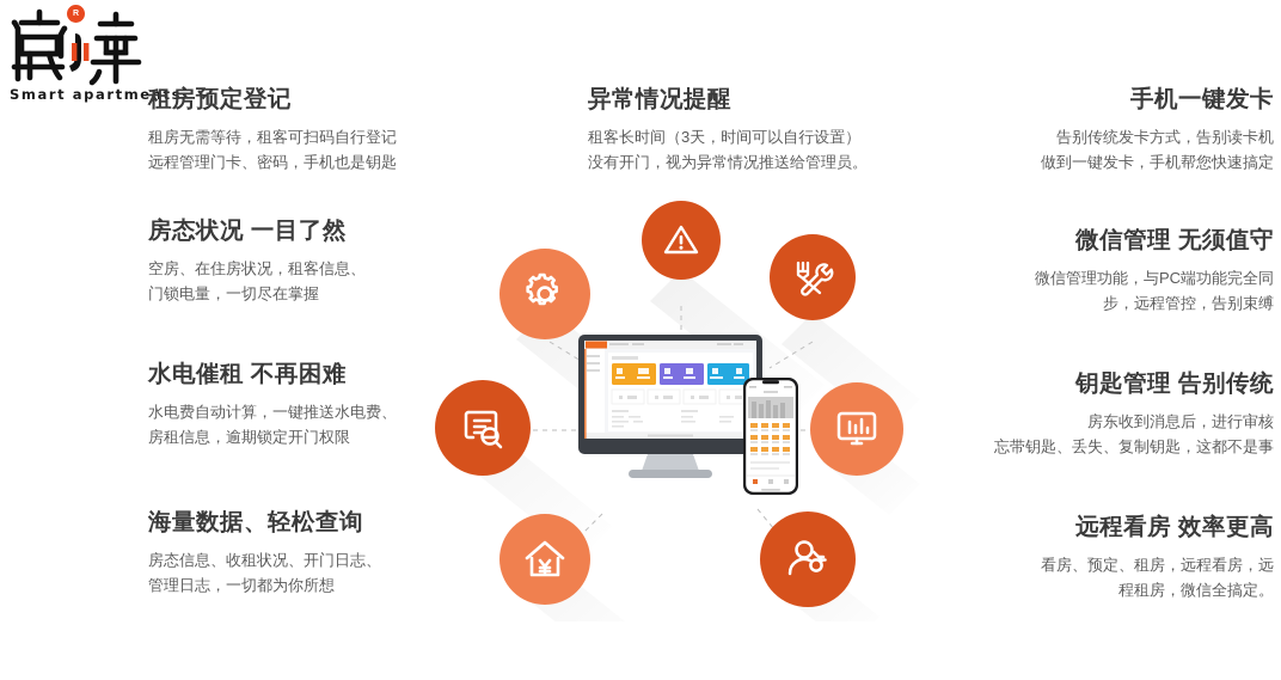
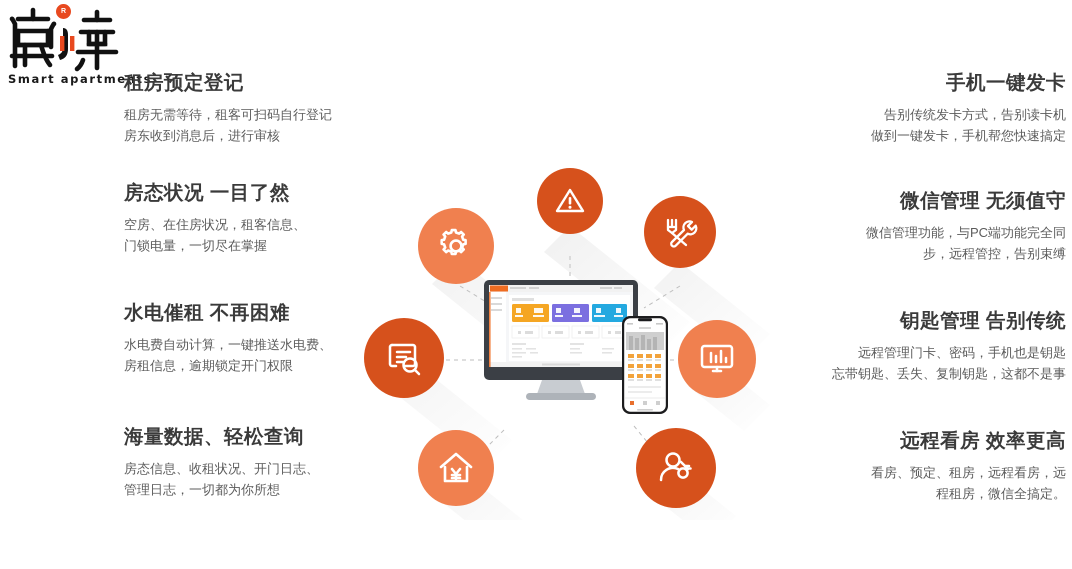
  Smart apartments
  租房预定登记
  租房无需等待，租客可扫码自行登记
- 远程管理门卡、密码，手机也是钥匙
+ 房东收到消息后，进行审核
  房态状况 一目了然
  空房、在住房状况，租客信息、
  门锁电量，一切尽在掌握
  水电催租 不再困难
  水电费自动计算，一键推送水电费、
  房租信息，逾期锁定开门权限
  海量数据、轻松查询
  房态信息、收租状况、开门日志、
  管理日志，一切都为你所想
- 异常情况提醒
- 租客长时间（3天，时间可以自行设置）
- 没有开门，视为异常情况推送给管理员。
  手机一键发卡
  告别传统发卡方式，告别读卡机
  做到一键发卡，手机帮您快速搞定
  微信管理 无须值守
  微信管理功能，与PC端功能完全同
  步，远程管控，告别束缚
  钥匙管理 告别传统
- 房东收到消息后，进行审核
+ 远程管理门卡、密码，手机也是钥匙
  忘带钥匙、丢失、复制钥匙，这都不是事
  远程看房 效率更高
  看房、预定、租房，远程看房，远
  程租房，微信全搞定。
